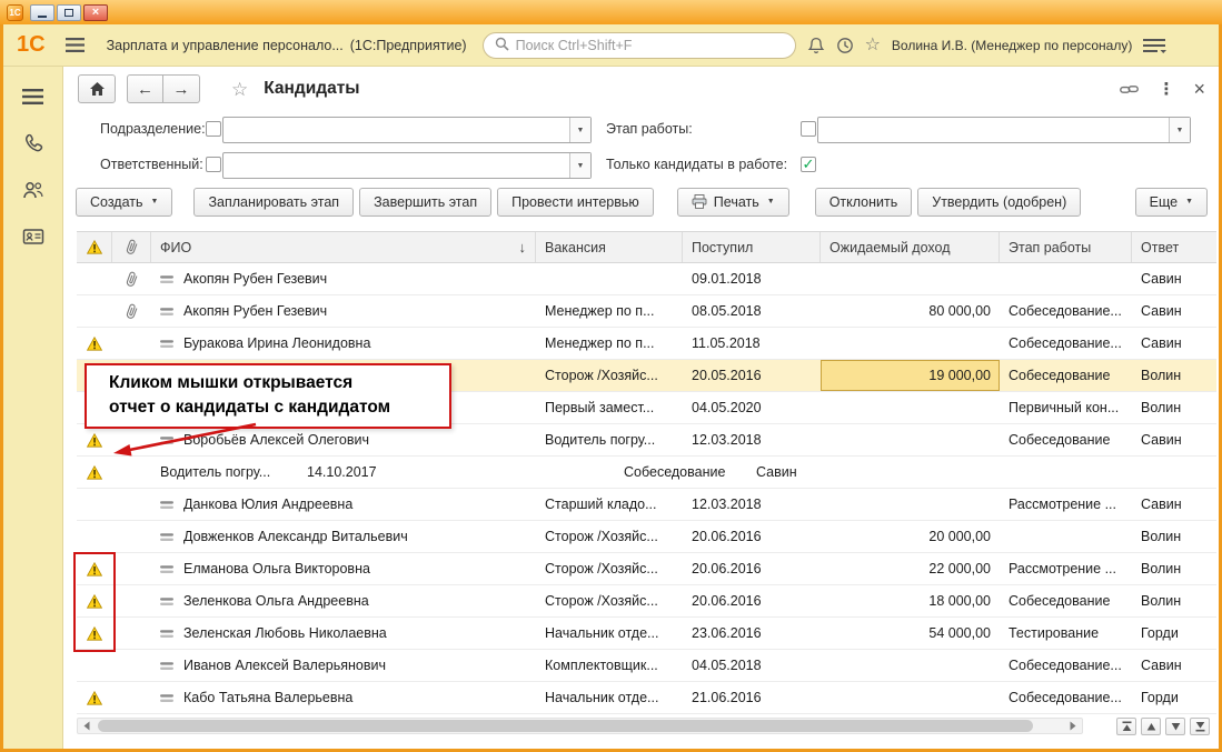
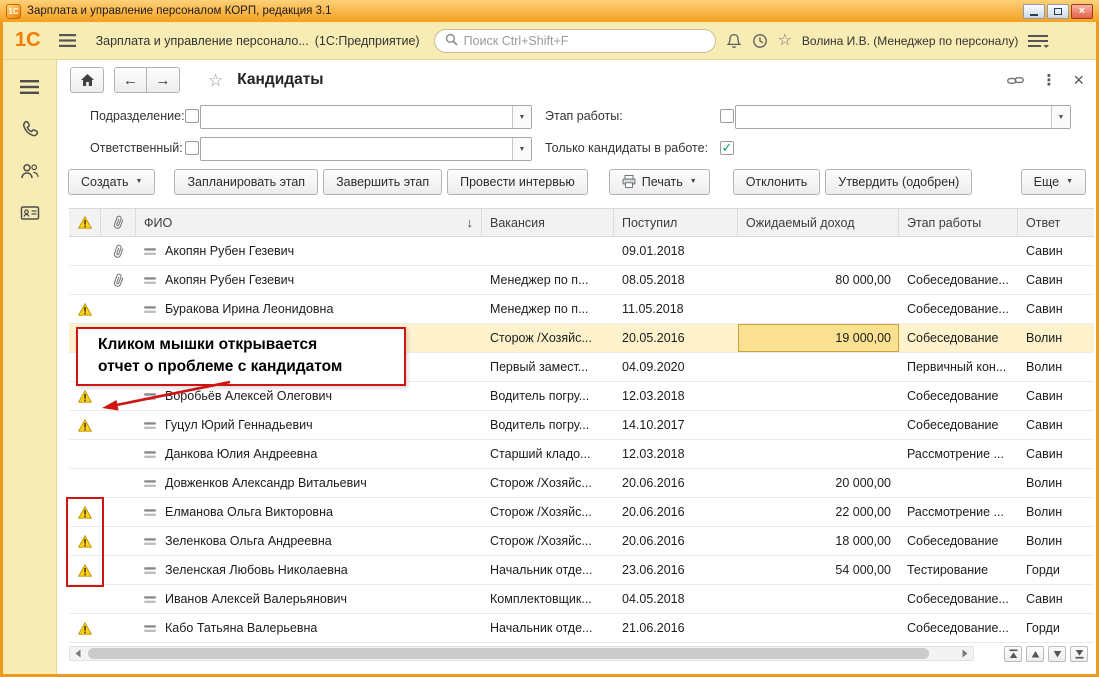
  1С
+ Зарплата и управление персоналом КОРП, редакция 3.1
  ×
  1С
  Зарплата и управление персонало...
  (1С:Предприятие)
  Поиск Ctrl+Shift+F
  ☆
  Волина И.В. (Менеджер по персоналу)
  ←
  →
  ☆
  Кандидаты
  ⋮
  ×
  Подразделение:
  Этап работы:
  Ответственный:
  Только кандидаты в работе:
  ✓
  Создать
  Запланировать этап
  Завершить этап
  Провести интервью
  Печать
  Отклонить
  Утвердить (одобрен)
  Еще
  ФИО
  ↓
  Вакансия
  Поступил
  Ожидаемый доход
  Этап работы
  Ответ
  Акопян Рубен Гезевич
  09.01.2018
  Савин
  Акопян Рубен Гезевич
  Менеджер по п...
  08.05.2018
  80 000,00
  Собеседование...
  Савин
  Буракова Ирина Леонидовна
  Менеджер по п...
  11.05.2018
  Собеседование...
  Савин
  Сторож /Хозяйс...
  20.05.2016
  19 000,00
  Собеседование
  Волин
  Первый замест...
- 04.05.2020
+ 04.09.2020
  Первичный кон...
  Волин
  Воробьёв Алексей Олегович
  Водитель погру...
  12.03.2018
  Собеседование
  Савин
+ Гуцул Юрий Геннадьевич
  Водитель погру...
  14.10.2017
  Собеседование
  Савин
  Данкова Юлия Андреевна
  Старший кладо...
  12.03.2018
  Рассмотрение ...
  Савин
  Довженков Александр Витальевич
  Сторож /Хозяйс...
  20.06.2016
  20 000,00
  Волин
  Елманова Ольга Викторовна
  Сторож /Хозяйс...
  20.06.2016
  22 000,00
  Рассмотрение ...
  Волин
  Зеленкова Ольга Андреевна
  Сторож /Хозяйс...
  20.06.2016
  18 000,00
  Собеседование
  Волин
  Зеленская Любовь Николаевна
  Начальник отде...
  23.06.2016
  54 000,00
  Тестирование
  Горди
  Иванов Алексей Валерьянович
  Комплектовщик...
  04.05.2018
  Собеседование...
  Савин
  Кабо Татьяна Валерьевна
  Начальник отде...
  21.06.2016
  Собеседование...
  Горди
  Кликом мышки открывается
- отчет о кандидаты с кандидатом
+ отчет о проблеме с кандидатом
